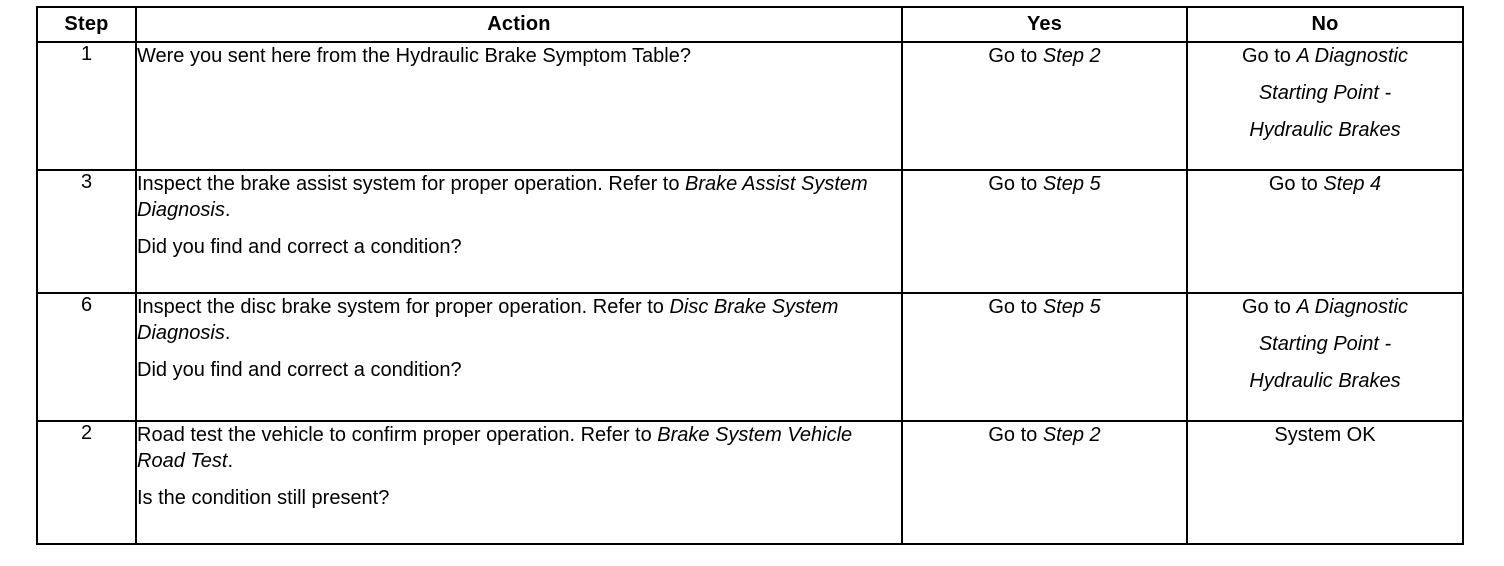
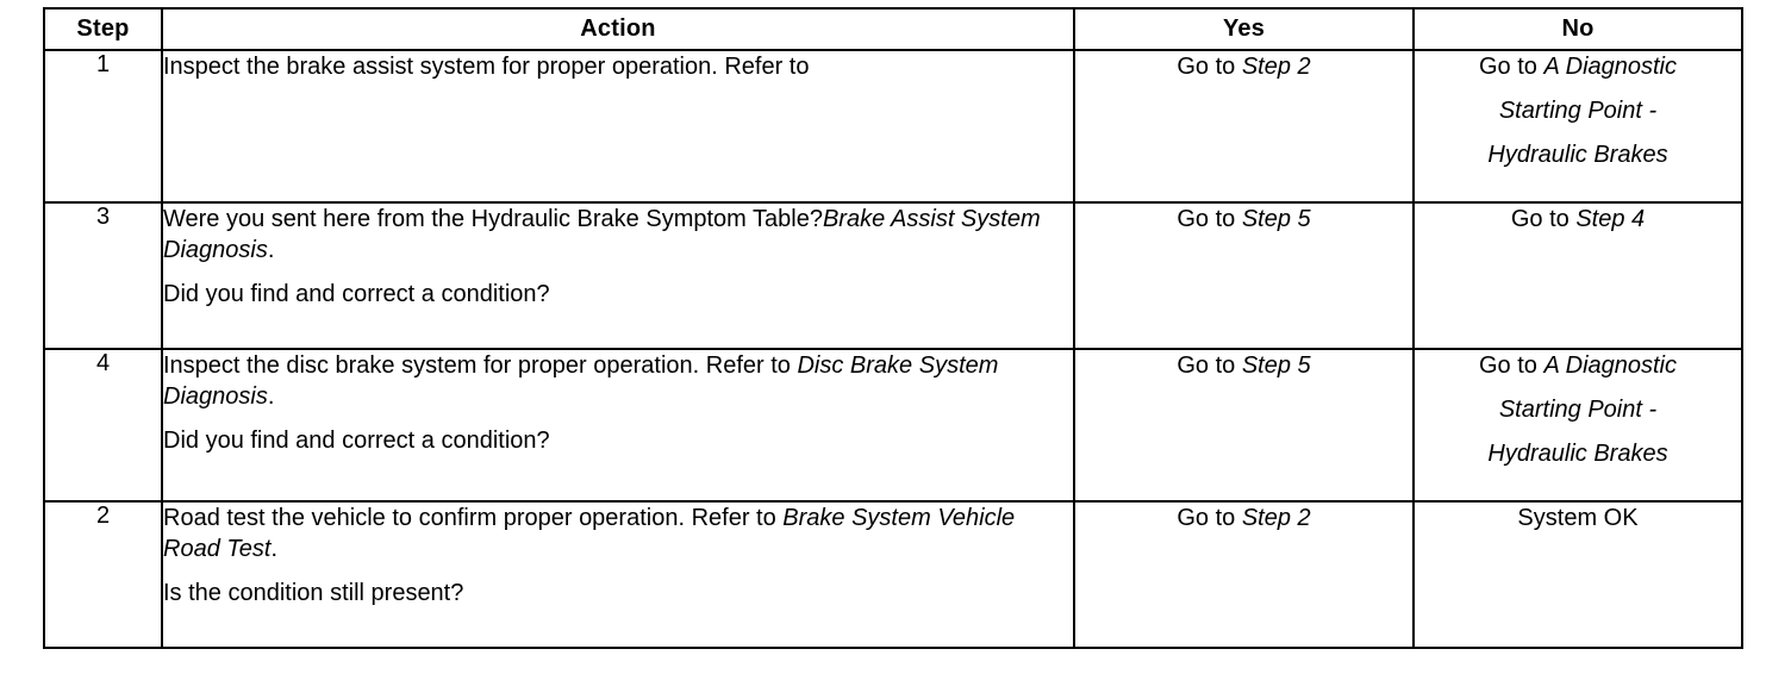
  Step	Action	Yes	No
- 1	Were you sent here from the Hydraulic Brake Symptom Table?	Go to Step 2	Go to A DiagnosticStarting Point -Hydraulic Brakes
+ 1	Inspect the brake assist system for proper operation. Refer to	Go to Step 2	Go to A DiagnosticStarting Point -Hydraulic Brakes
- 3	Inspect the brake assist system for proper operation. Refer to Brake Assist System Diagnosis.Did you find and correct a condition?	Go to Step 5	Go to Step 4
+ 3	Were you sent here from the Hydraulic Brake Symptom Table?Brake Assist System Diagnosis.Did you find and correct a condition?	Go to Step 5	Go to Step 4
- 6	Inspect the disc brake system for proper operation. Refer to Disc Brake System Diagnosis.Did you find and correct a condition?	Go to Step 5	Go to A DiagnosticStarting Point -Hydraulic Brakes
+ 4	Inspect the disc brake system for proper operation. Refer to Disc Brake System Diagnosis.Did you find and correct a condition?	Go to Step 5	Go to A DiagnosticStarting Point -Hydraulic Brakes
  2	Road test the vehicle to confirm proper operation. Refer to Brake System Vehicle Road Test.Is the condition still present?	Go to Step 2	System OK
